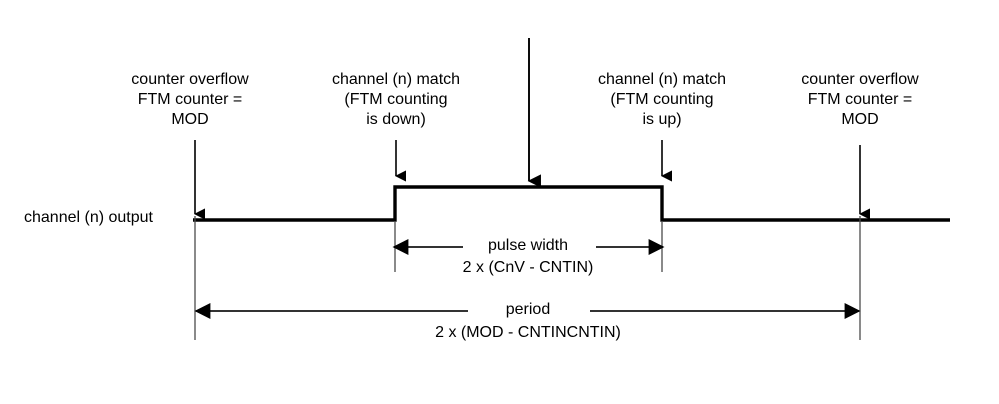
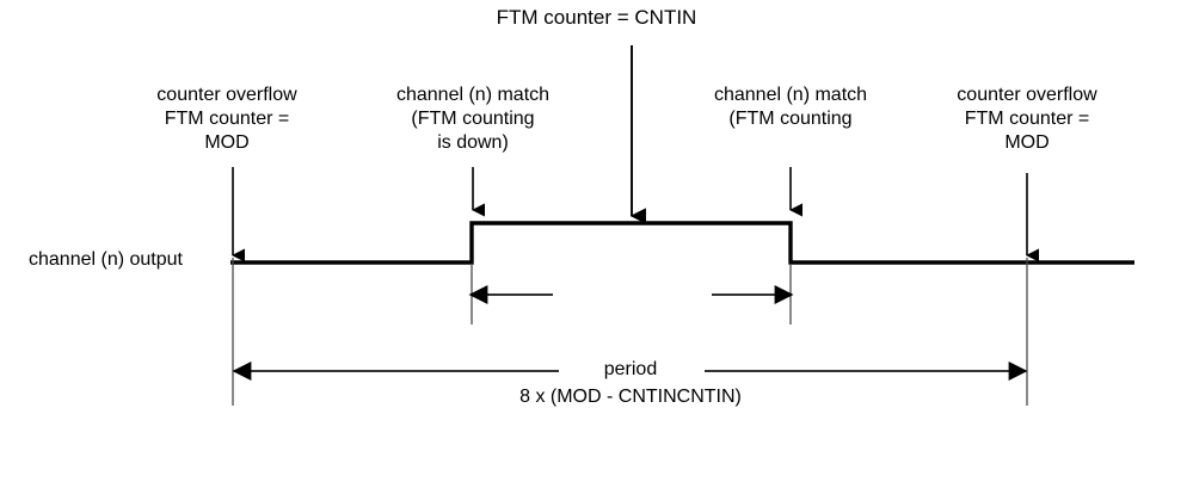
+ FTM counter = CNTIN
  counter overflow
  FTM counter =
  MOD
  channel (n) match
  (FTM counting
  is down)
  channel (n) match
  (FTM counting
- is up)
  counter overflow
  FTM counter =
  MOD
  channel (n) output
- pulse width
- 2 x (CnV - CNTIN)
  period
- 2 x (MOD - CNTINCNTIN)
+ 8 x (MOD - CNTINCNTIN)
